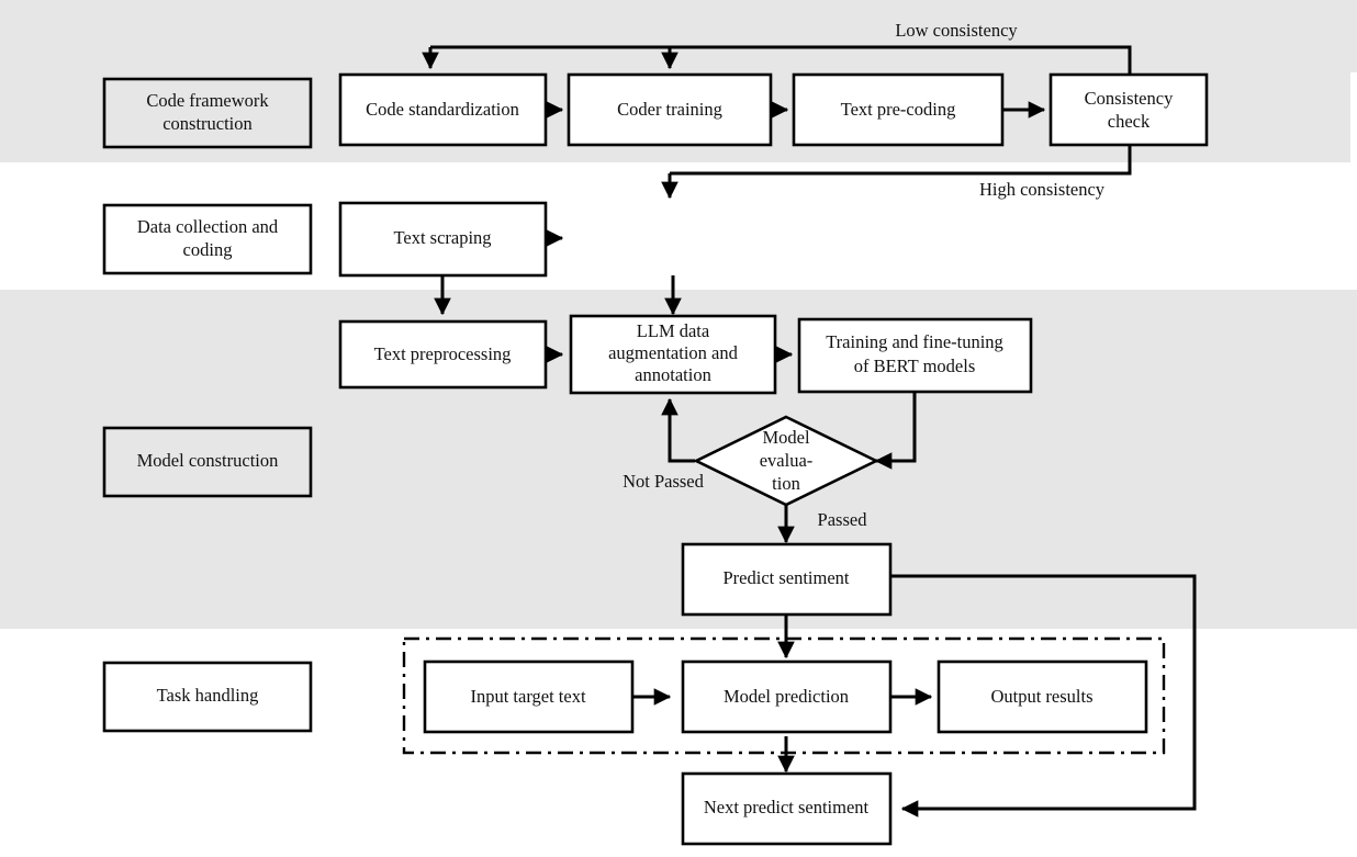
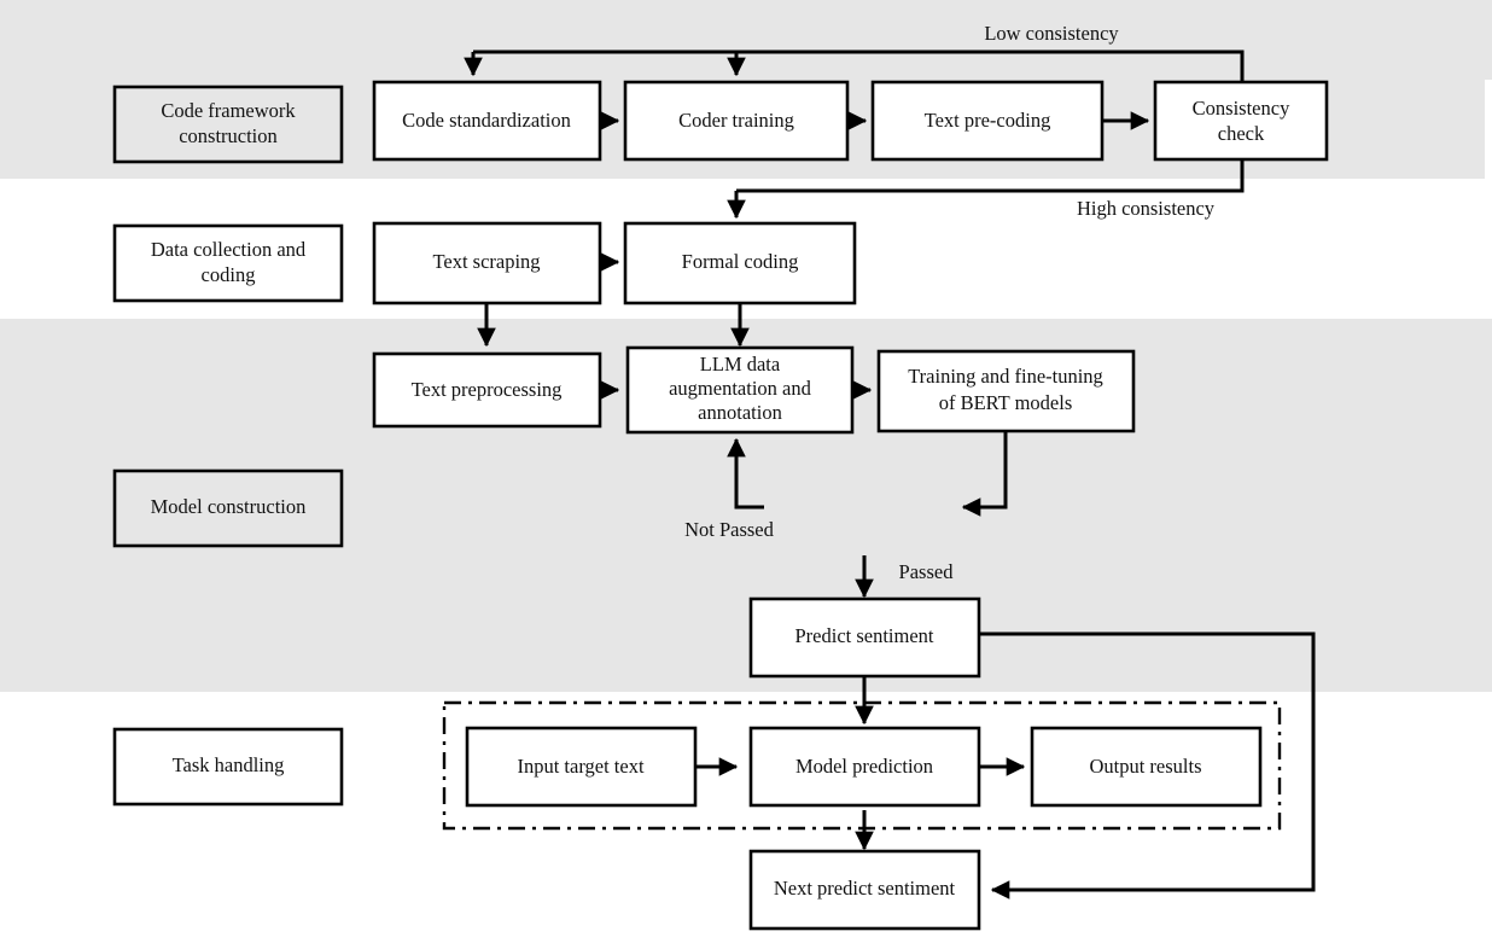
  Code framework
  construction
  Data collection and
  coding
  Model construction
  Task handling
  Code standardization
  Coder training
  Text pre-coding
  Consistency
  check
  Text scraping
+ Formal coding
  Text preprocessing
  LLM data
  augmentation and
  annotation
  Training and fine-tuning
  of BERT models
- Model
- evalua-
- tion
  Predict sentiment
  Input target text
  Model prediction
  Output results
  Next predict sentiment
  Low consistency
  High consistency
  Not Passed
  Passed
